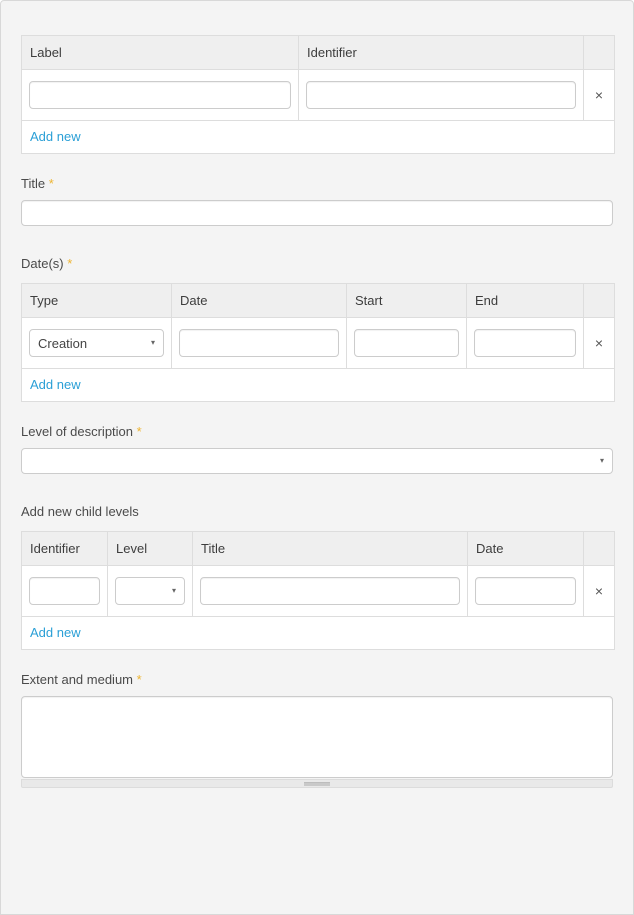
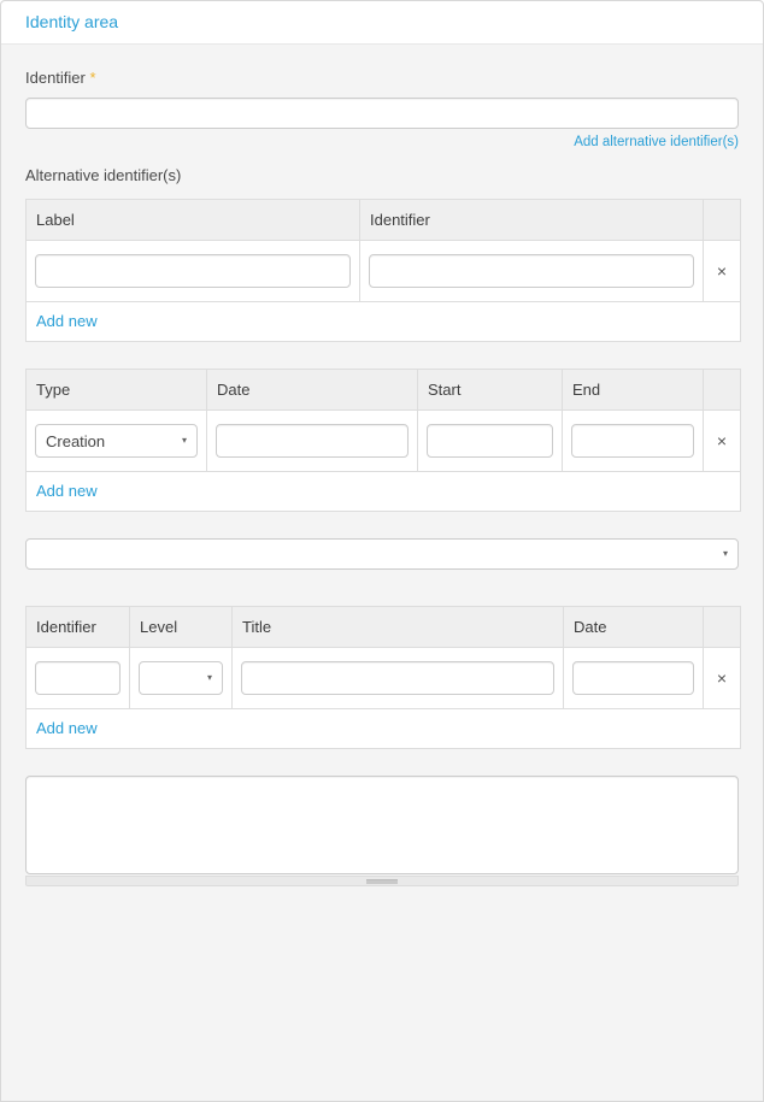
+ Identity area
+ Identifier *
+ Add alternative identifier(s)
+ Alternative identifier(s)
  Label	Identifier
  		×
  Add new
- Title *
- Date(s) *
  Type	Date	Start	End
  Creation ▾				×
  Add new
- Level of description *
  ▾
- Add new child levels
  Identifier	Level	Title	Date
  	▾			×
  Add new
- Extent and medium *
